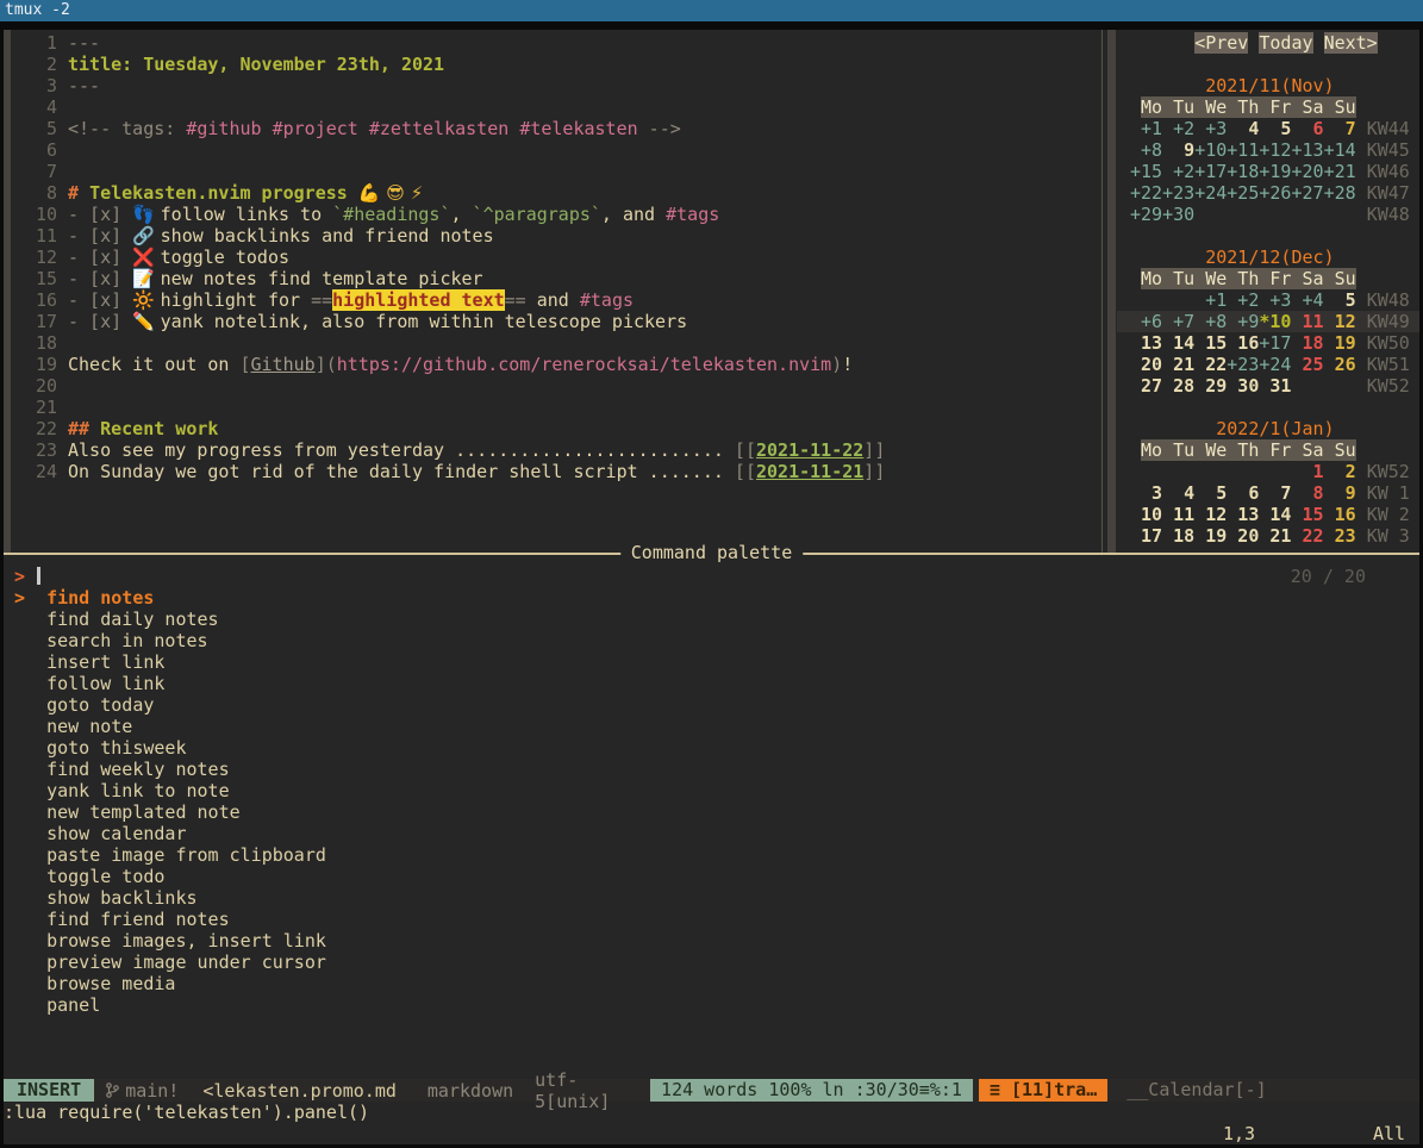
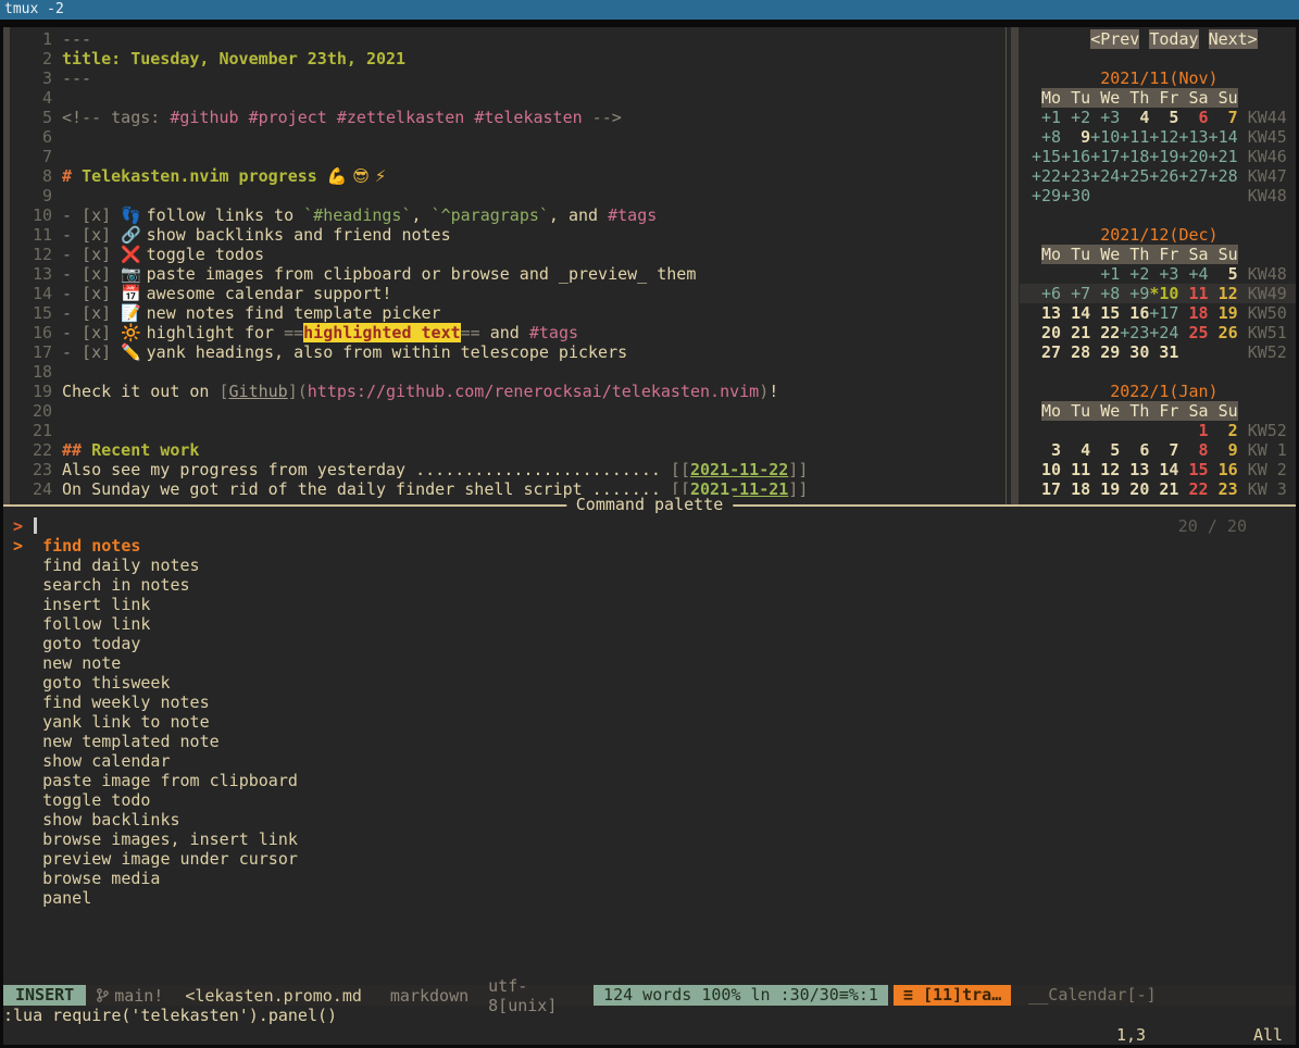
  tmux -2
  1 ---
  2 title: Tuesday, November 23th, 2021
  3 ---
  4
  5 <!-- tags: #github #project #zettelkasten #telekasten -->
  6
  7
  8 # Telekasten.nvim progress 💪 😎 ⚡
+ 9
  10 - [x] 👣 follow links to `#headings`, `^paragraps`, and #tags
  11 - [x] 🔗 show backlinks and friend notes
  12 - [x] ❌ toggle todos
+ 13 - [x] 📷 paste images from clipboard or browse and _preview_ them
+ 14 - [x] 📅 awesome calendar support!
  15 - [x] 📝 new notes find template picker
  16 - [x] 🔆 highlight for ==highlighted text== and #tags
- 17 - [x] ✏️ yank notelink, also from within telescope pickers
+ 17 - [x] ✏️ yank headings, also from within telescope pickers
  18
  19 Check it out on [Github](https://github.com/renerocksai/telekasten.nvim)!
  20
  21
  22 ## Recent work
  23 Also see my progress from yesterday ......................... [[2021-11-22]]
  24 On Sunday we got rid of the daily finder shell script ....... [[2021-11-21]]
  <Prev Today Next>
  2021/11(Nov)
  Mo Tu We Th Fr Sa Su
  +1 +2 +3 4 5 6 7 KW44
  +8 9+10+11+12+13+14 KW45
- +15 +2+17+18+19+20+21 KW46
+ +15+16+17+18+19+20+21 KW46
  +22+23+24+25+26+27+28 KW47
  +29+30 KW48
  2021/12(Dec)
  Mo Tu We Th Fr Sa Su
  +1 +2 +3 +4 5 KW48
  +6 +7 +8 +9*10 11 12 KW49
  13 14 15 16+17 18 19 KW50
  20 21 22+23+24 25 26 KW51
  27 28 29 30 31 KW52
  2022/1(Jan)
  Mo Tu We Th Fr Sa Su
  1 2 KW52
  3 4 5 6 7 8 9 KW 1
  10 11 12 13 14 15 16 KW 2
  17 18 19 20 21 22 23 KW 3
  Command palette
  >
  20 / 20
  > find notes
  find daily notes
  search in notes
  insert link
  follow link
  goto today
  new note
  goto thisweek
  find weekly notes
  yank link to note
  new templated note
  show calendar
  paste image from clipboard
  toggle todo
  show backlinks
- find friend notes
  browse images, insert link
  preview image under cursor
  browse media
  panel
  INSERT
  main!
  <lekasten.promo.md
  markdown
- utf-5[unix]
+ utf-8[unix]
  124 words 100% ln :30/30≡%:1
  ≡ [11]tra…
  __Calendar[-]
  :lua require('telekasten').panel()
  1,3
  All
